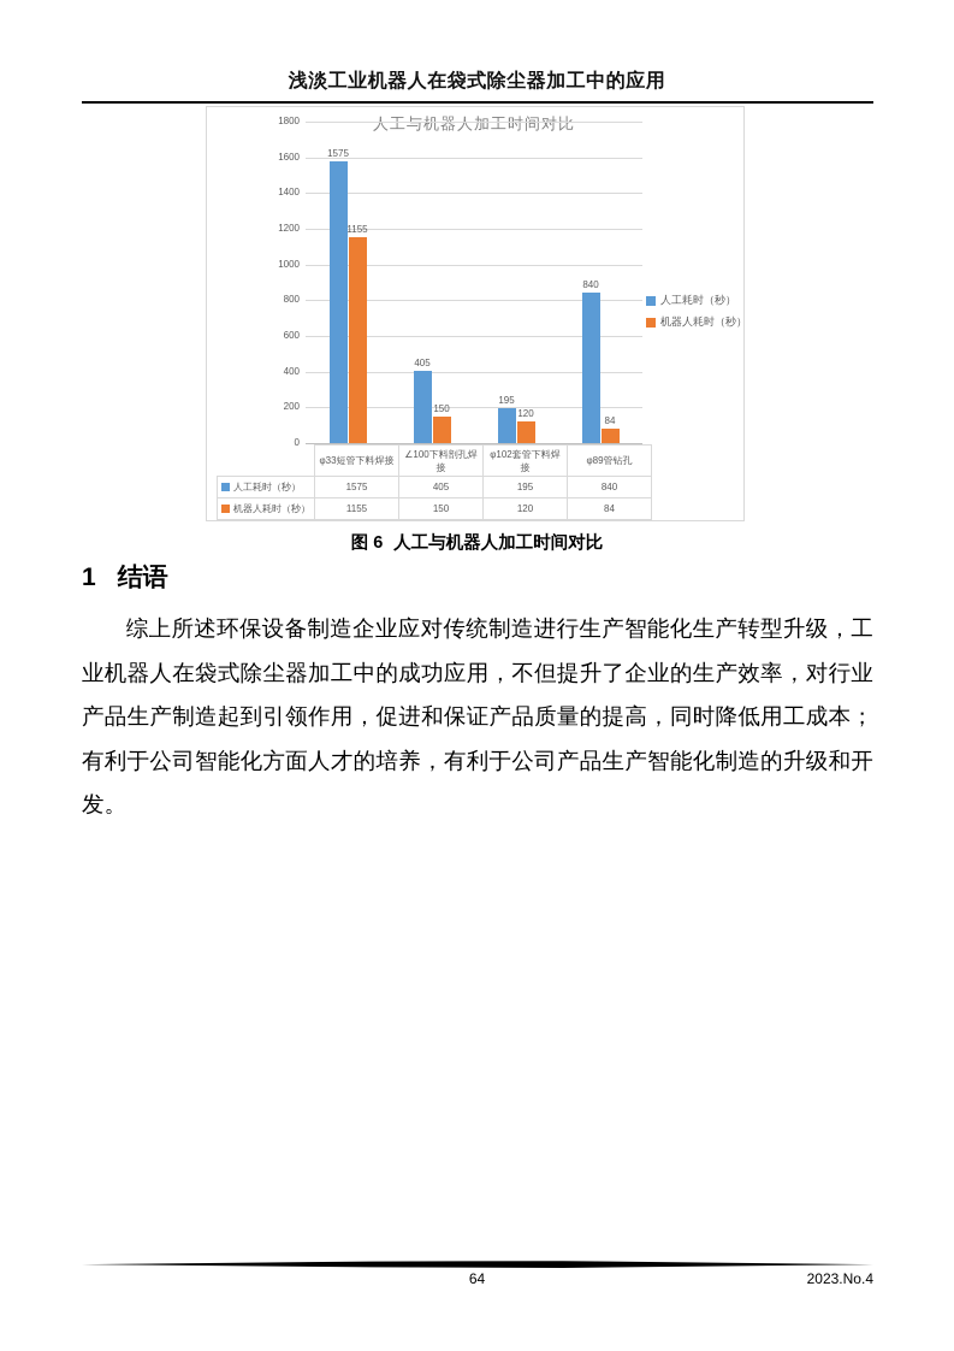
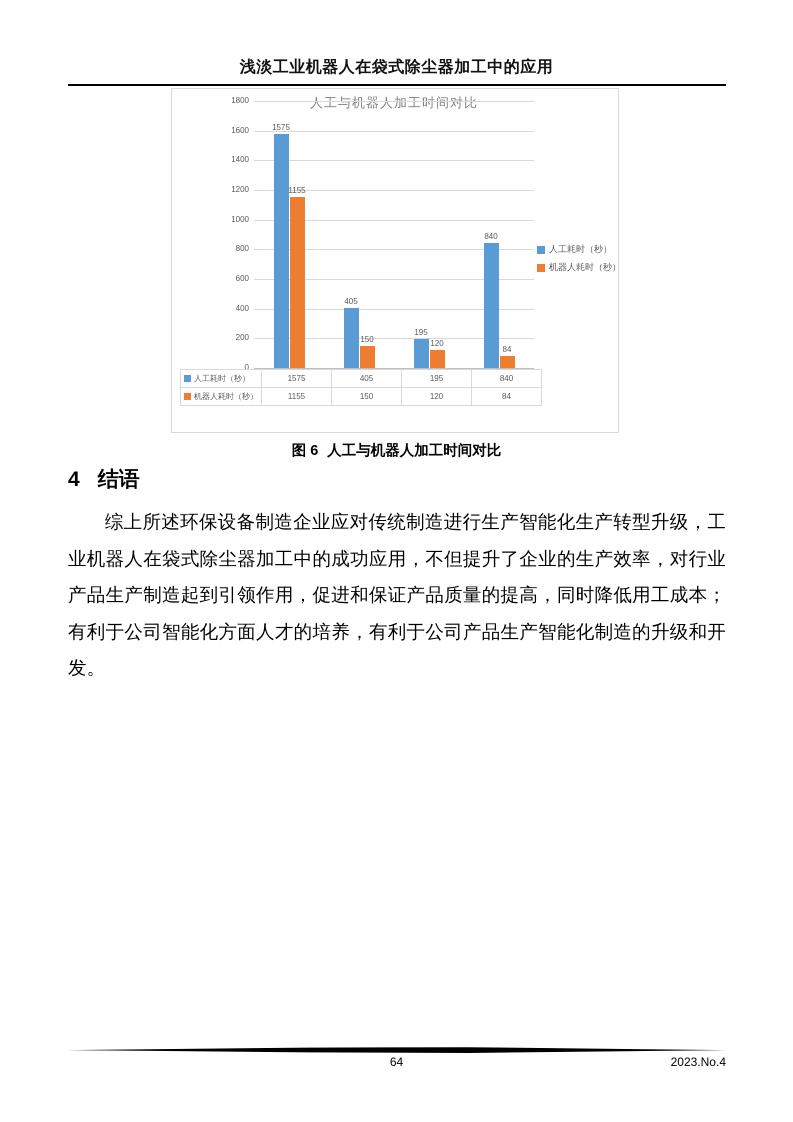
  浅淡工业机器人在袋式除尘器加工中的应用
  人工与机器人加工时间对比
  1800
  1600
  1400
  1200
  1000
  800
  600
  400
  200
  0
  1575
  1155
  405
  150
  195
  120
  840
  84
  人工耗时（秒）
  机器人耗时（秒）
- 	φ33短管下料焊接	∠100下料剖孔焊接	φ102套管下料焊接	φ89管钻孔
  人工耗时（秒）	1575	405	195	840
  机器人耗时（秒）	1155	150	120	84
  图 6 人工与机器人加工时间对比
- 1 结语
+ 4 结语
  综上所述环保设备制造企业应对传统制造进行生产智能化生产转型升级，工业机器人在袋式除尘器加工中的成功应用，不但提升了企业的生产效率，对行业产品生产制造起到引领作用，促进和保证产品质量的提高，同时降低用工成本；有利于公司智能化方面人才的培养，有利于公司产品生产智能化制造的升级和开发。
  64
  2023.No.4
